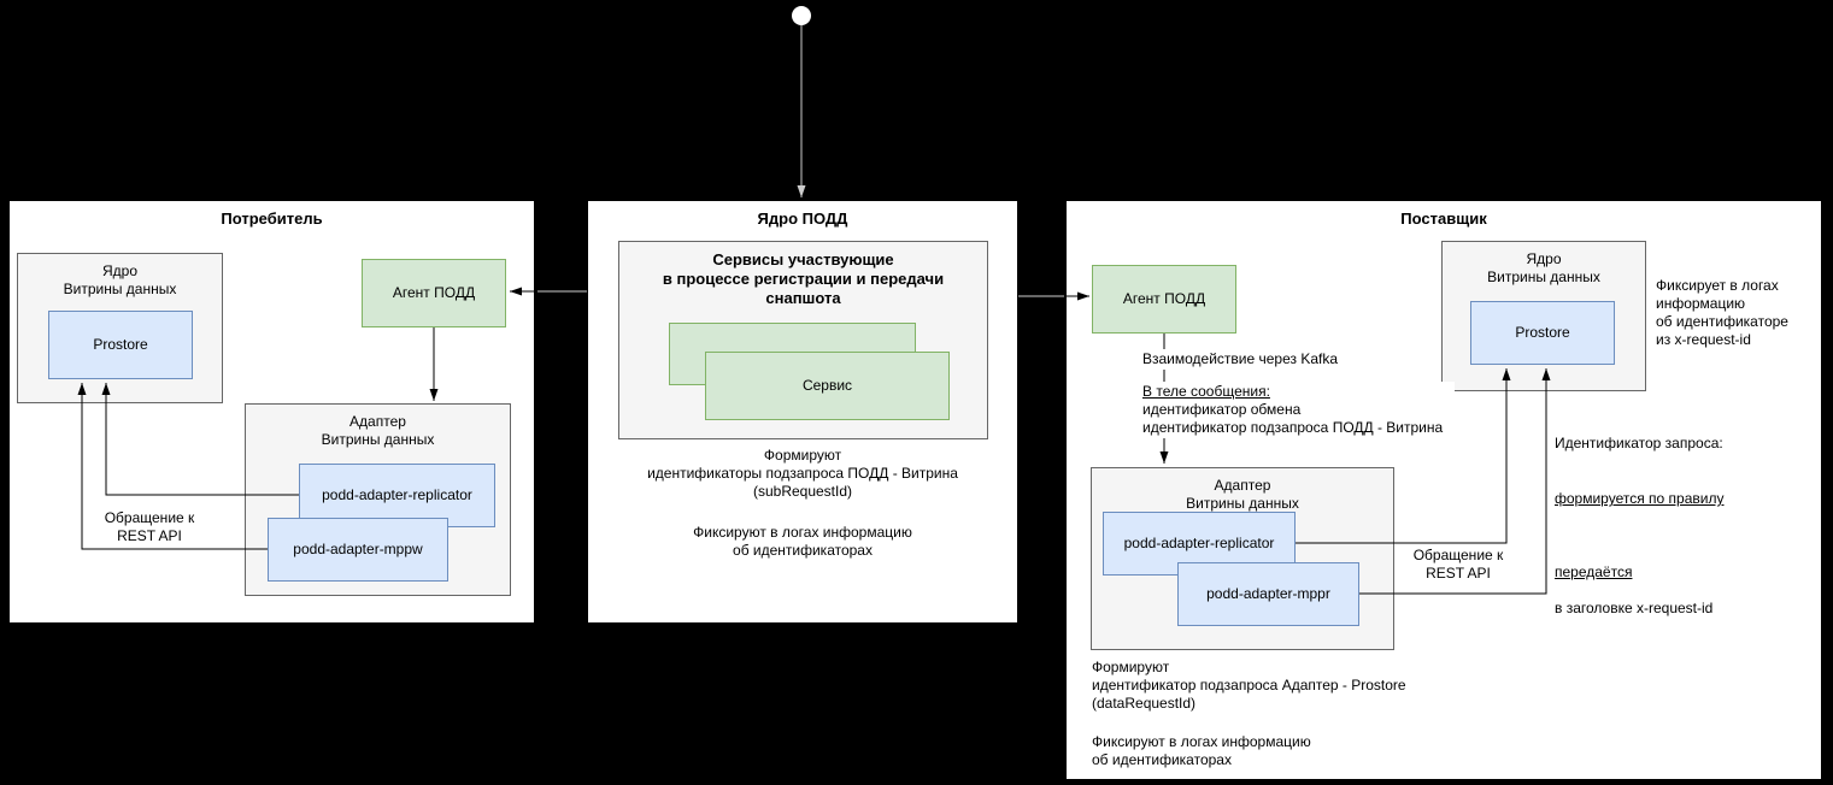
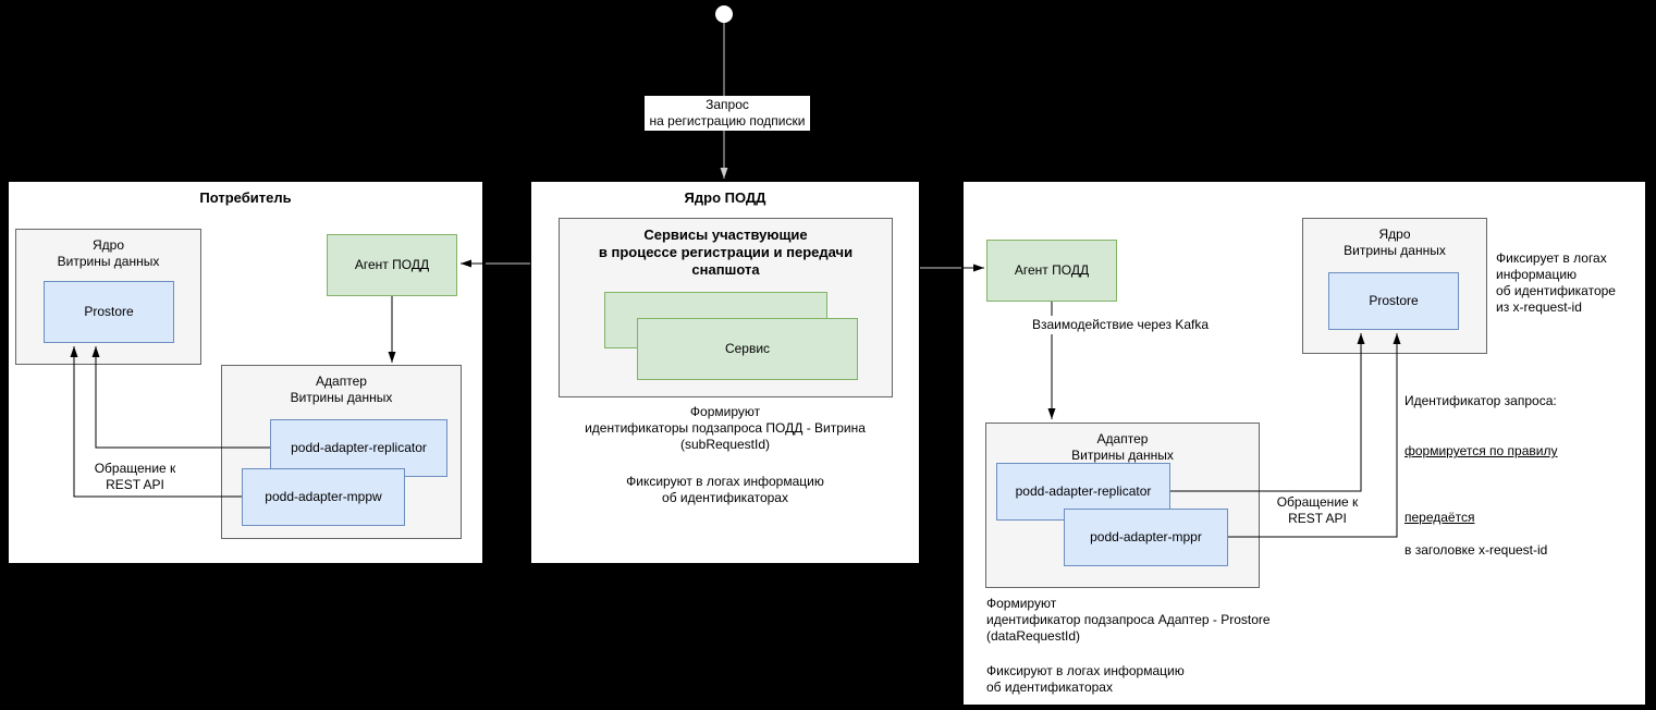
+ Запрос
+ на регистрацию подписки
  Потребитель
  Ядро
  Витрины данных
  Prostore
  Агент ПОДД
  Адаптер
  Витрины данных
  podd-adapter-replicator
  podd-adapter-mppw
  Обращение к
  REST API
  Ядро ПОДД
  Сервисы участвующие
  в процессе регистрации и передачи
  снапшота
  Сервис
  Формируют
  идентификаторы подзапроса ПОДД - Витрина
  (subRequestId)
  Фиксируют в логах информацию
  об идентификаторах
- Поставщик
  Агент ПОДД
  Взаимодействие через Kafka
- В теле сообщения:
- идентификатор обмена
- идентификатор подзапроса ПОДД - Витрина
  Ядро
  Витрины данных
  Prostore
  Фиксирует в логах
  информацию
  об идентификаторе
  из x-request-id
  Адаптер
  Витрины данных
  podd-adapter-replicator
  podd-adapter-mppr
  Обращение к
  REST API
  Идентификатор запроса:
  формируется по правилу
  передаётся
  в заголовке x-request-id
  Формируют
  идентификатор подзапроса Адаптер - Prostore
  (dataRequestId)
  Фиксируют в логах информацию
  об идентификаторах
